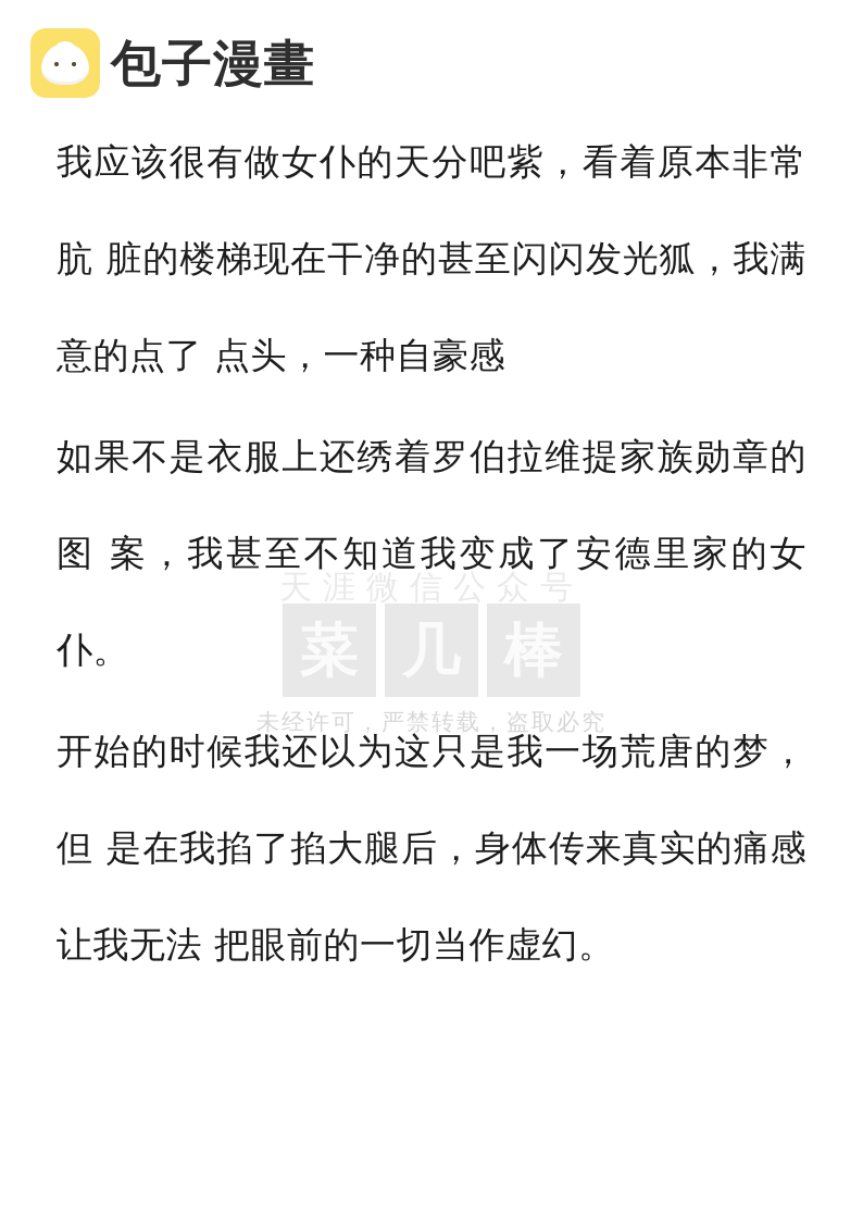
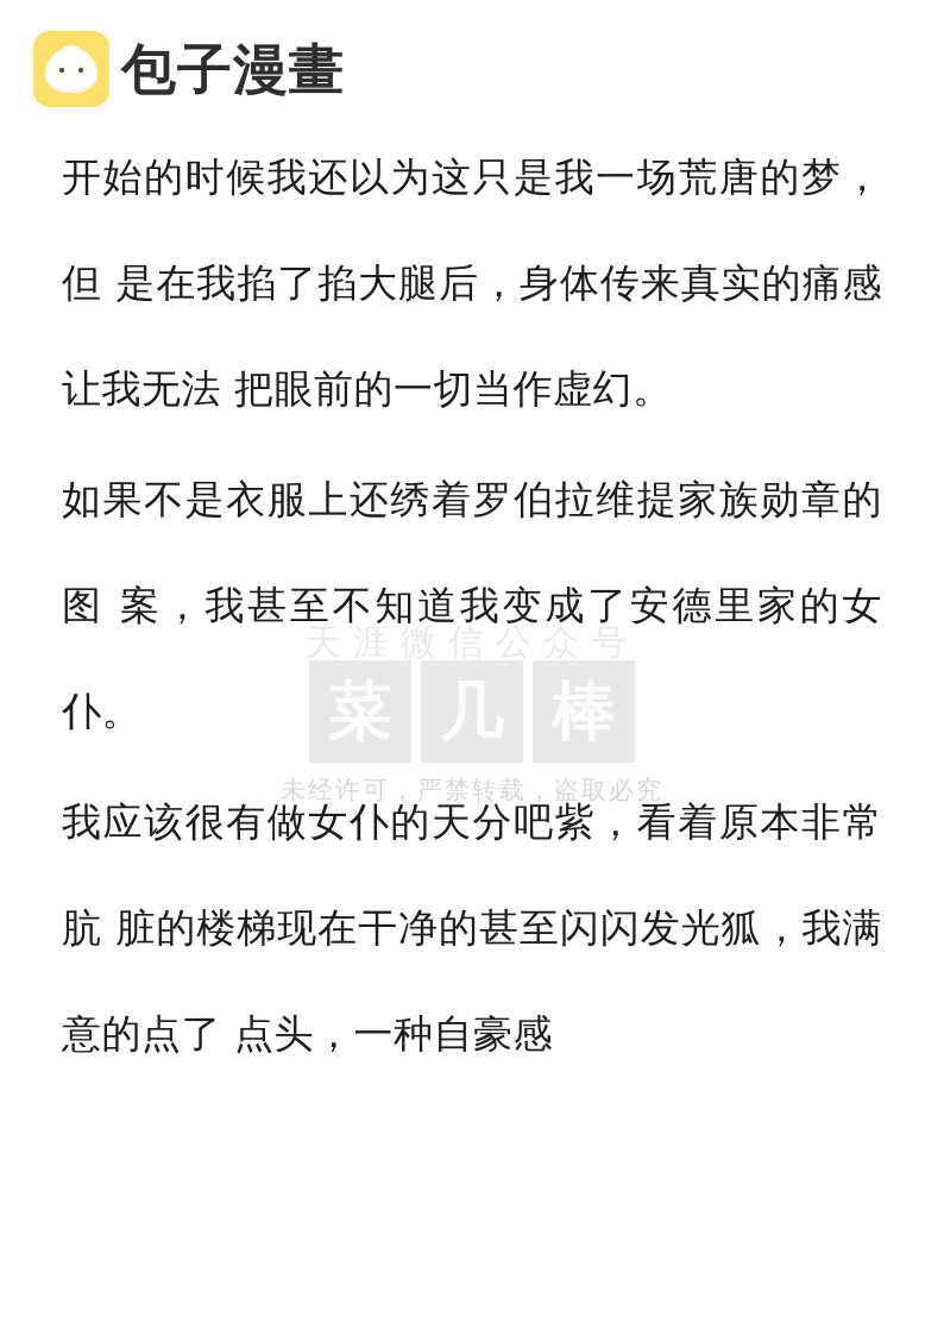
  包子漫畫
  天涯微信公众号
  未经许可，严禁转载，盗取必究
- 我应该很有做女仆的天分吧紫，看着原本非常肮 脏的楼梯现在干净的甚至闪闪发光狐，我满意的点了 点头，一种自豪感
+ 开始的时候我还以为这只是我一场荒唐的梦，但 是在我掐了掐大腿后，身体传来真实的痛感让我无法 把眼前的一切当作虚幻。
  如果不是衣服上还绣着罗伯拉维提家族勋章的图 案，我甚至不知道我变成了安德里家的女仆。
- 开始的时候我还以为这只是我一场荒唐的梦，但 是在我掐了掐大腿后，身体传来真实的痛感让我无法 把眼前的一切当作虚幻。
+ 我应该很有做女仆的天分吧紫，看着原本非常肮 脏的楼梯现在干净的甚至闪闪发光狐，我满意的点了 点头，一种自豪感
